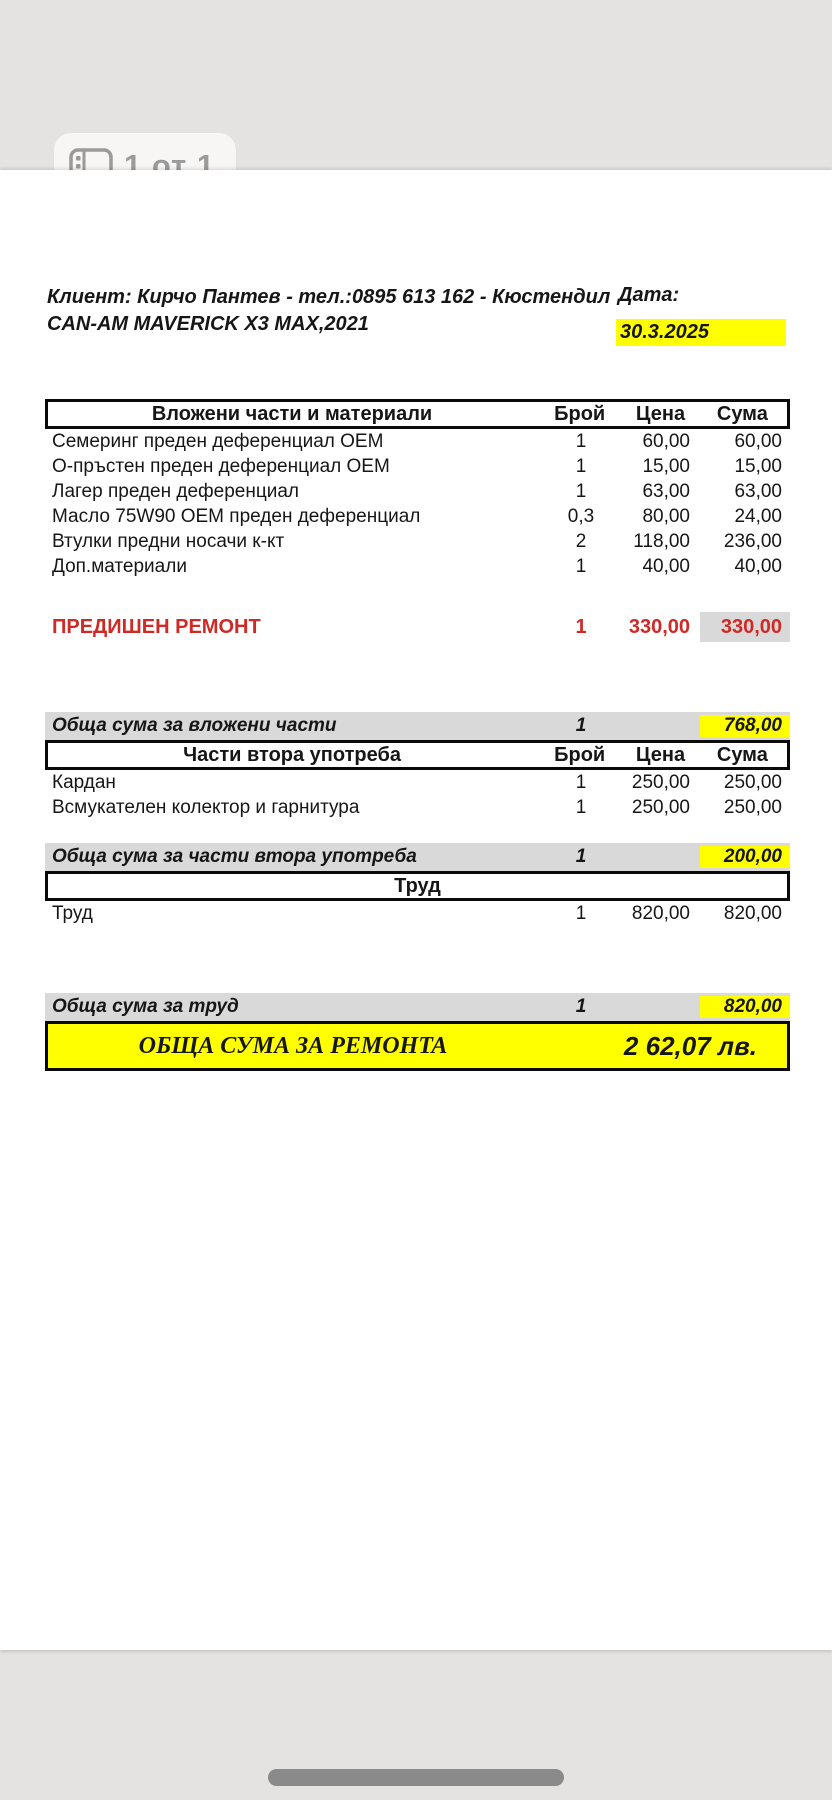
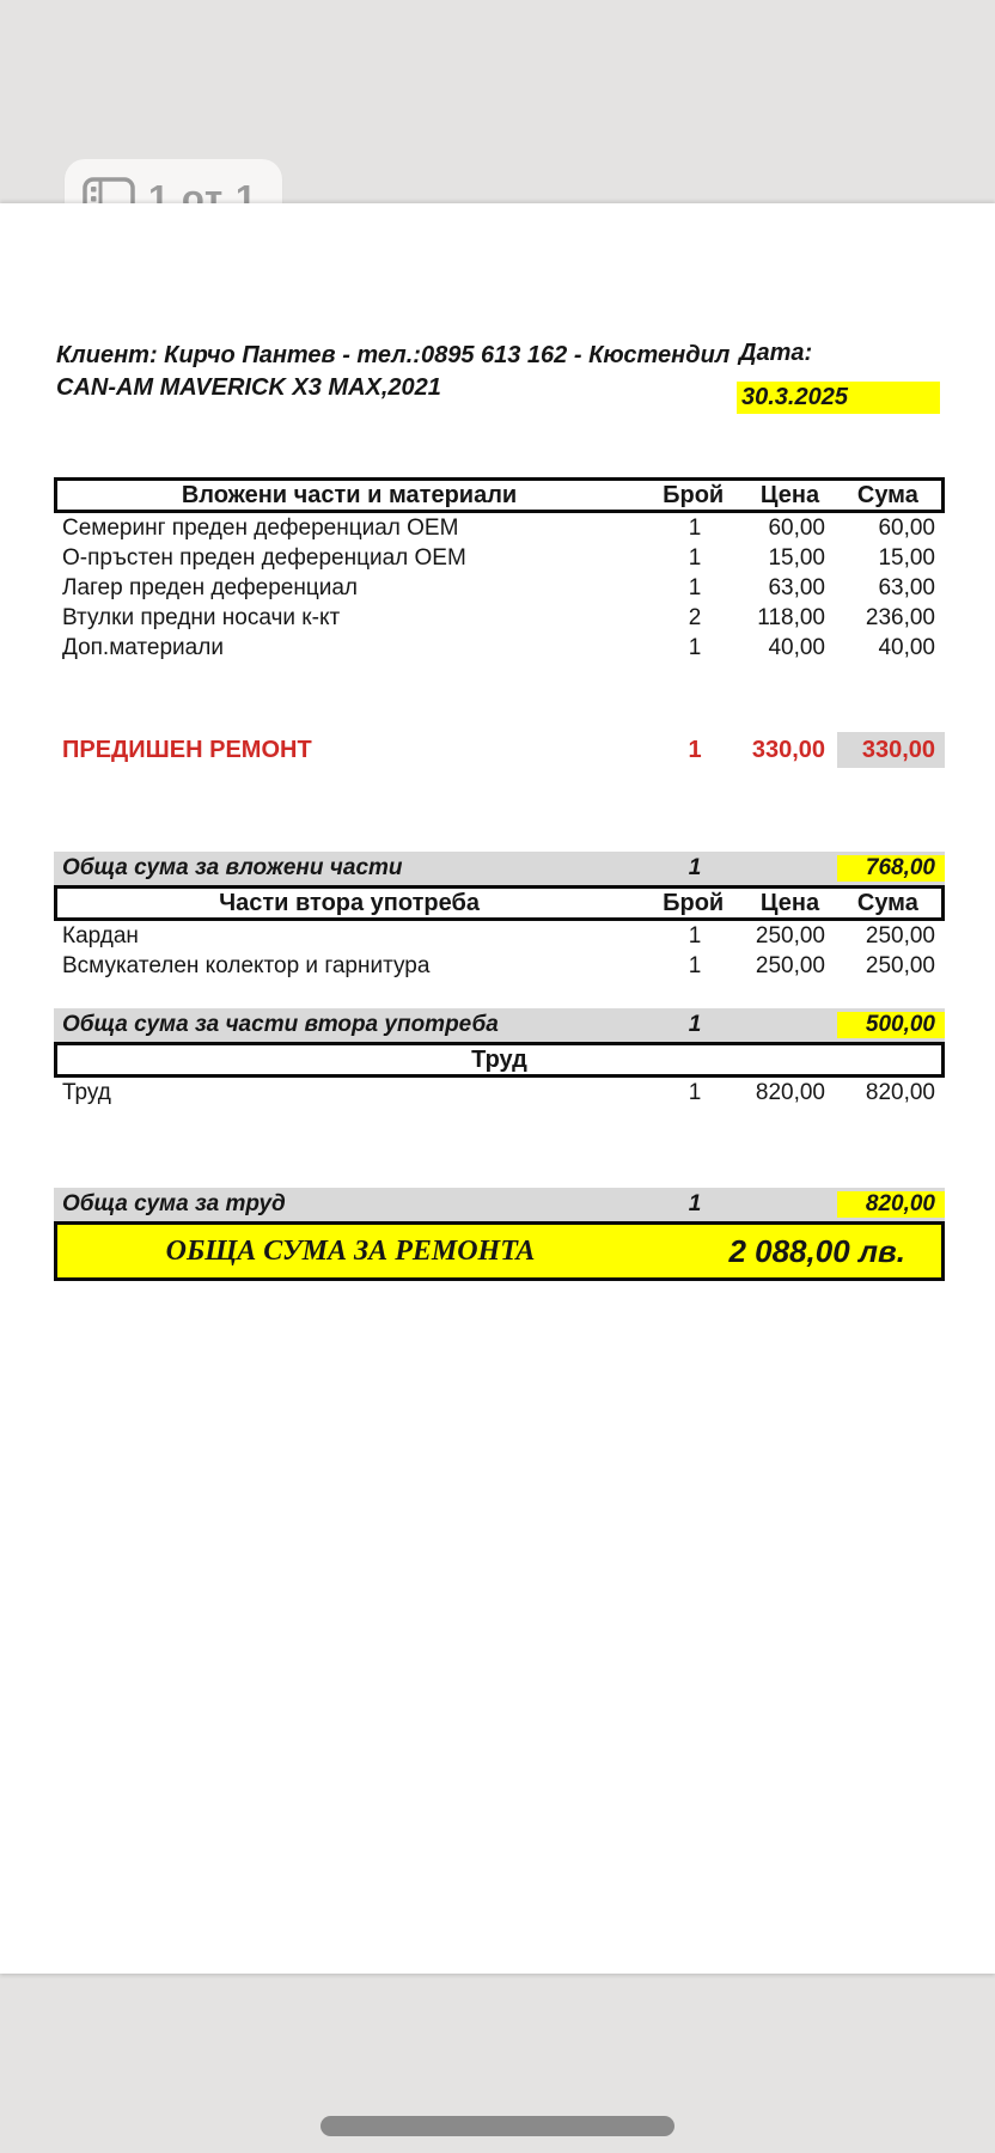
  1 от 1
  Клиент: Кирчо Пантев - тел.:0895 613 162 - Кюстендил
  CAN-AM MAVERICK X3 MAX,2021
  Дата:
  30.3.2025
  Вложени части и материали
  Брой
  Цена
  Сума
  Семеринг преден деференциал ОЕМ
  1
  60,00
  60,00
  О-пръстен преден деференциал ОЕМ
  1
  15,00
  15,00
  Лагер преден деференциал
  1
  63,00
  63,00
- Масло 75W90 ОЕМ преден деференциал
- 0,3
- 80,00
- 24,00
  Втулки предни носачи к-кт
  2
  118,00
  236,00
  Доп.материали
  1
  40,00
  40,00
  ПРЕДИШЕН РЕМОНТ
  1
  330,00
  330,00
  Обща сума за вложени части
  1
  768,00
  Части втора употреба
  Брой
  Цена
  Сума
  Кардан
  1
  250,00
  250,00
  Всмукателен колектор и гарнитура
  1
  250,00
  250,00
  Обща сума за части втора употреба
  1
- 200,00
+ 500,00
  Труд
  Труд
  1
  820,00
  820,00
  Обща сума за труд
  1
  820,00
  ОБЩА СУМА ЗА РЕМОНТА
- 2 62,07 лв.
+ 2 088,00 лв.
